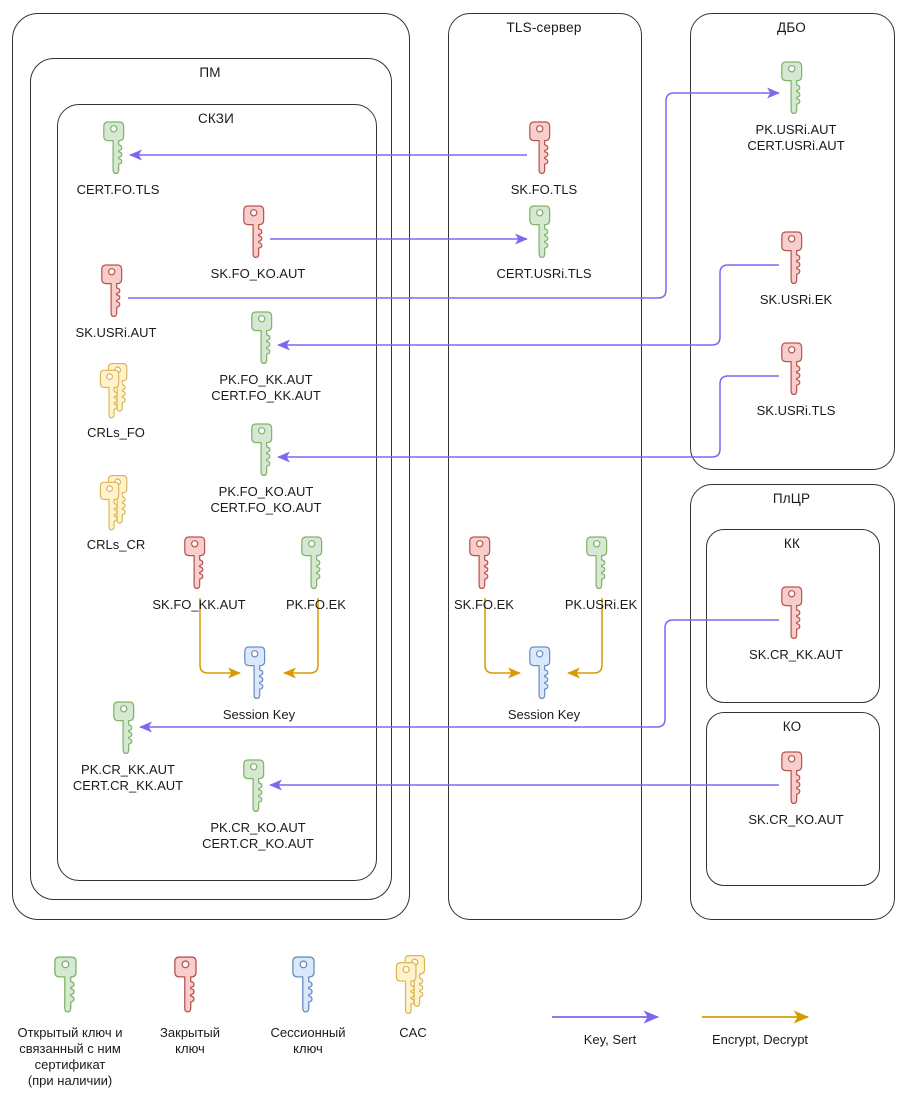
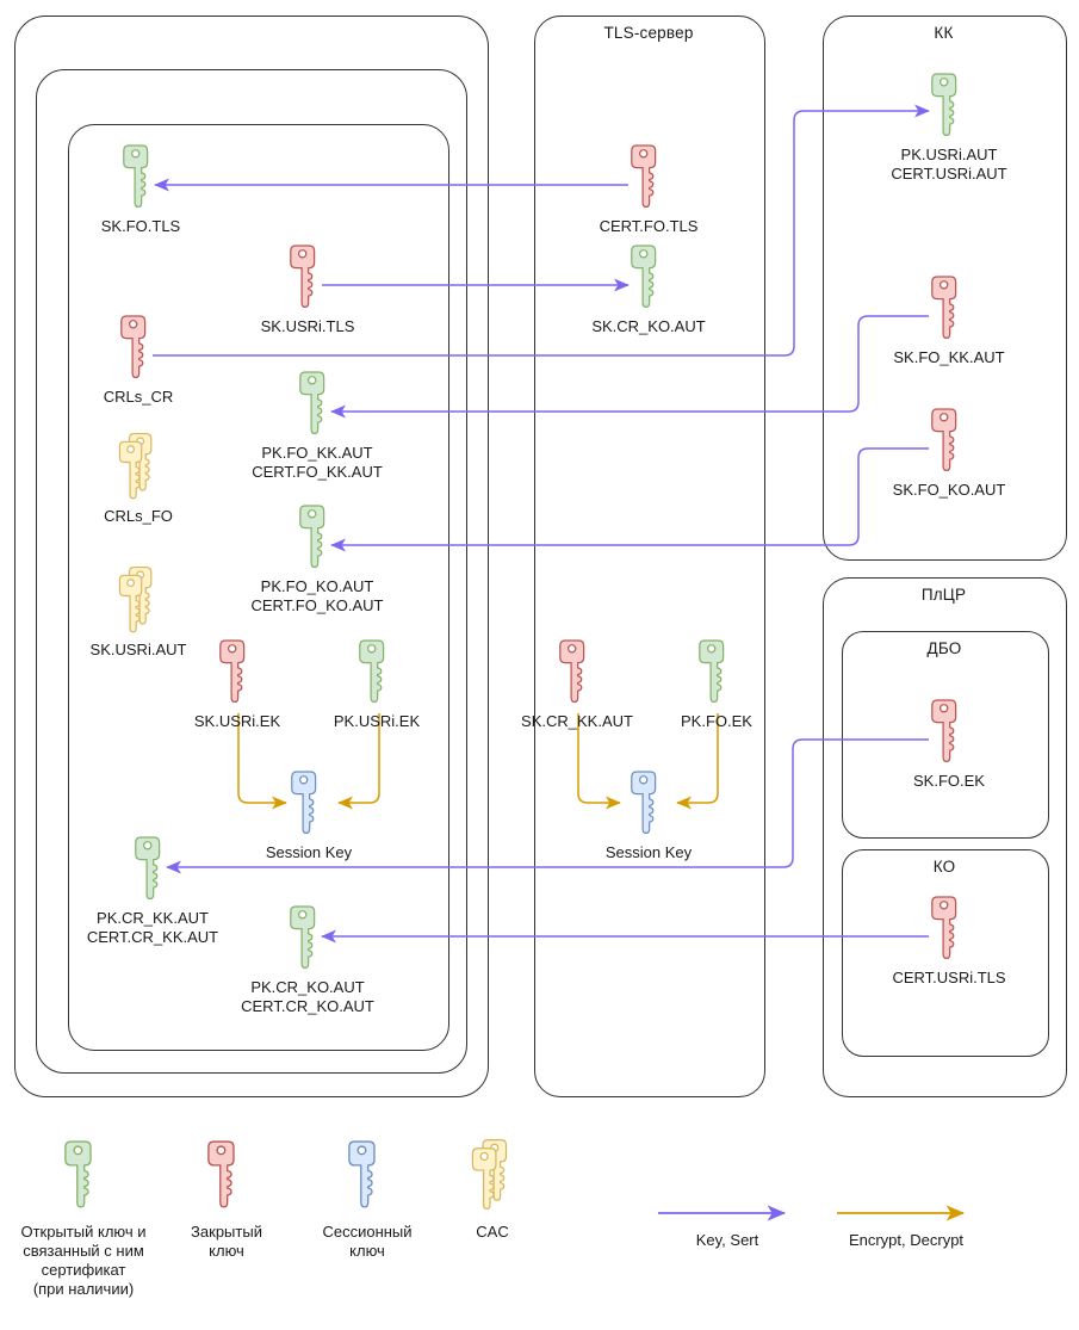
- ПМ
- СКЗИ
  TLS-сервер
- ДБО
+ КК
  ПлЦР
- КК
+ ДБО
  КО
- CERT.FO.TLS
+ SK.FO.TLS
- SK.FO_KO.AUT
+ SK.USRi.TLS
- SK.USRi.AUT
+ CRLs_CR
  PK.FO_KK.AUT
  CERT.FO_KK.AUT
  CRLs_FO
  PK.FO_KO.AUT
  CERT.FO_KO.AUT
- CRLs_CR
+ SK.USRi.AUT
- SK.FO_KK.AUT
+ SK.USRi.EK
- PK.FO.EK
+ PK.USRi.EK
  Session Key
  PK.CR_KK.AUT
  CERT.CR_KK.AUT
  PK.CR_KO.AUT
  CERT.CR_KO.AUT
- SK.FO.TLS
+ CERT.FO.TLS
- CERT.USRi.TLS
+ SK.CR_KO.AUT
- SK.FO.EK
+ SK.CR_KK.AUT
- PK.USRi.EK
+ PK.FO.EK
  Session Key
  PK.USRi.AUT
  CERT.USRi.AUT
- SK.USRi.EK
+ SK.FO_KK.AUT
- SK.USRi.TLS
+ SK.FO_KO.AUT
- SK.CR_KK.AUT
+ SK.FO.EK
- SK.CR_KO.AUT
+ CERT.USRi.TLS
  Открытый ключ и
  связанный с ним
  сертификат
  (при наличии)
  Закрытый
  ключ
  Сессионный
  ключ
  CAC
  Key, Sert
  Encrypt, Decrypt
